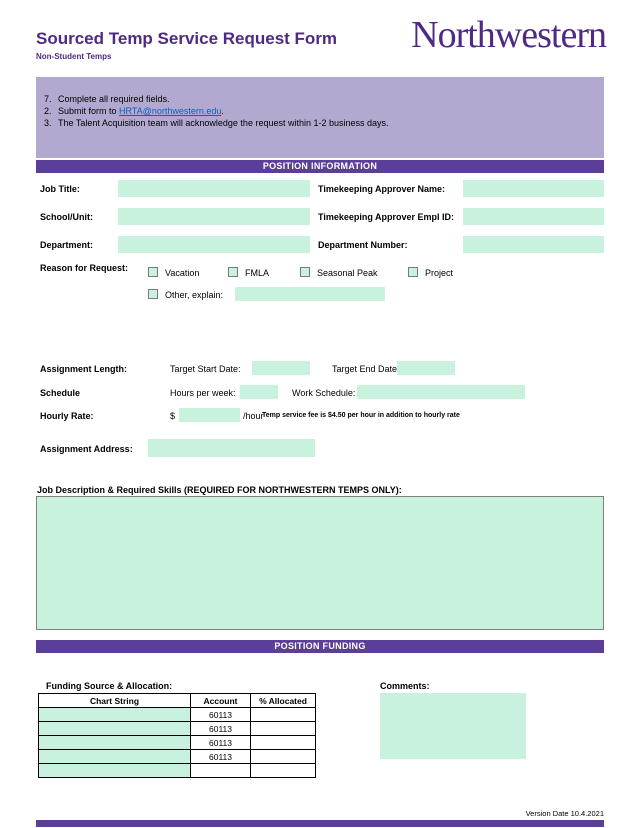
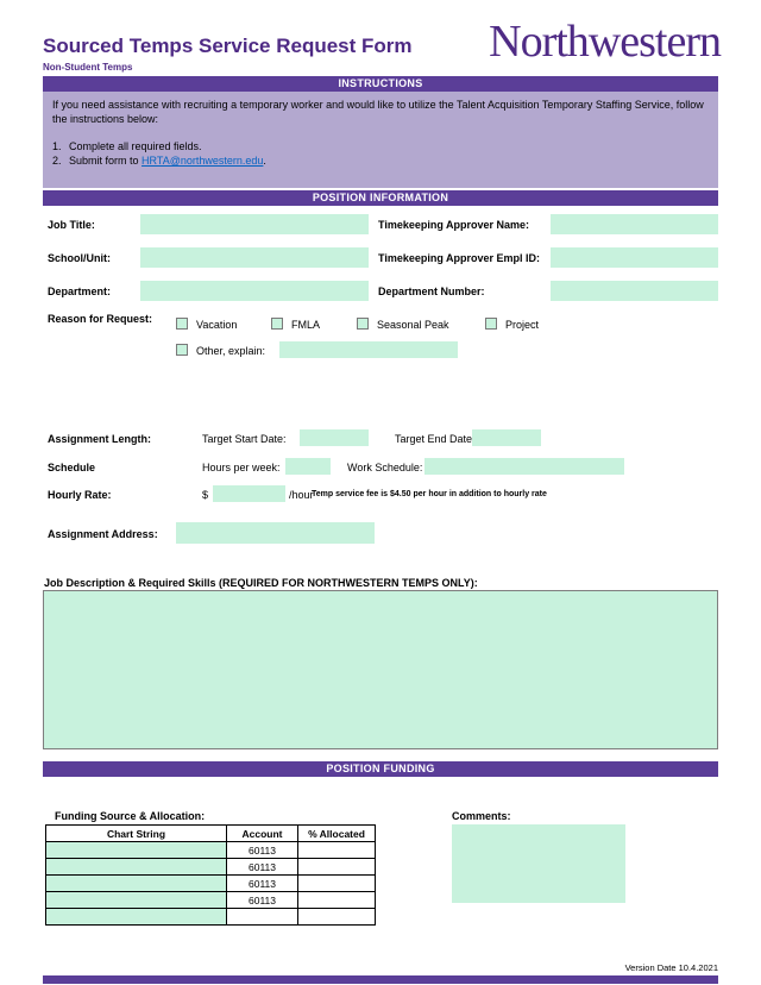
- Sourced Temp Service Request Form
+ Sourced Temps Service Request Form
  Non-Student Temps
  Northwestern
+ INSTRUCTIONS
+ If you need assistance with recruiting a temporary worker and would like to utilize the Talent Acquisition Temporary Staffing Service, follow the instructions below:
- 7.
+ 1.
  Complete all required fields.
  2.
  Submit form to HRTA@northwestern.edu.
- 3.
- The Talent Acquisition team will acknowledge the request within 1-2 business days.
  POSITION INFORMATION
  Job Title:
  Timekeeping Approver Name:
  School/Unit:
  Timekeeping Approver Empl ID:
  Department:
  Department Number:
  Reason for Request:
  Vacation
  FMLA
  Seasonal Peak
  Project
  Other, explain:
  Assignment Length:
  Target Start Date:
  Target End Date
  Schedule
  Hours per week:
  Work Schedule:
  Hourly Rate:
  $
  /hour
  Assignment Address:
  Job Description & Required Skills (REQUIRED FOR NORTHWESTERN TEMPS ONLY):
  POSITION FUNDING
  Funding Source & Allocation:
  Chart String	Account	% Allocated
  	60113
  	60113
  	60113
  	60113
  Comments:
  Version Date 10.4.2021
